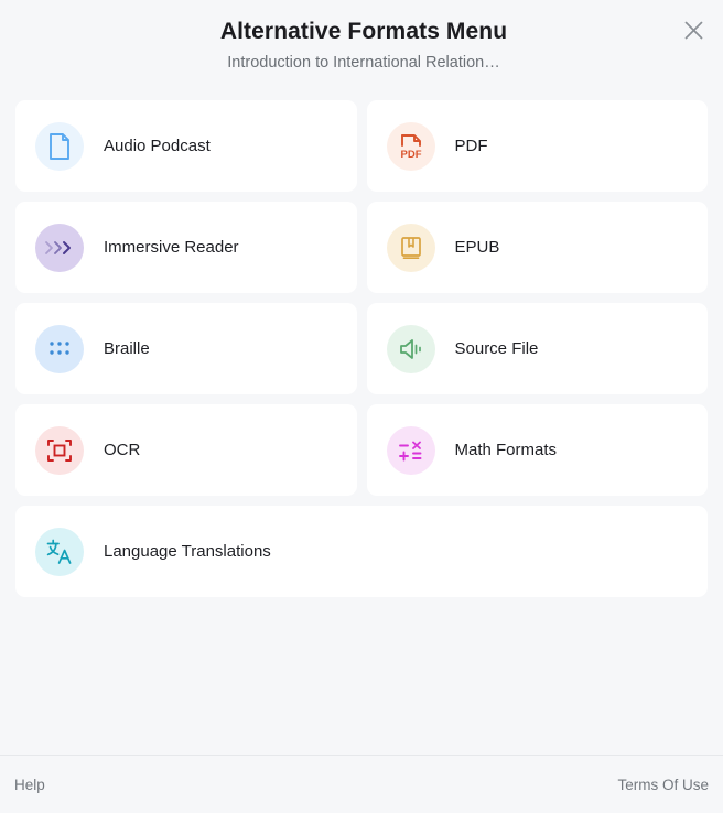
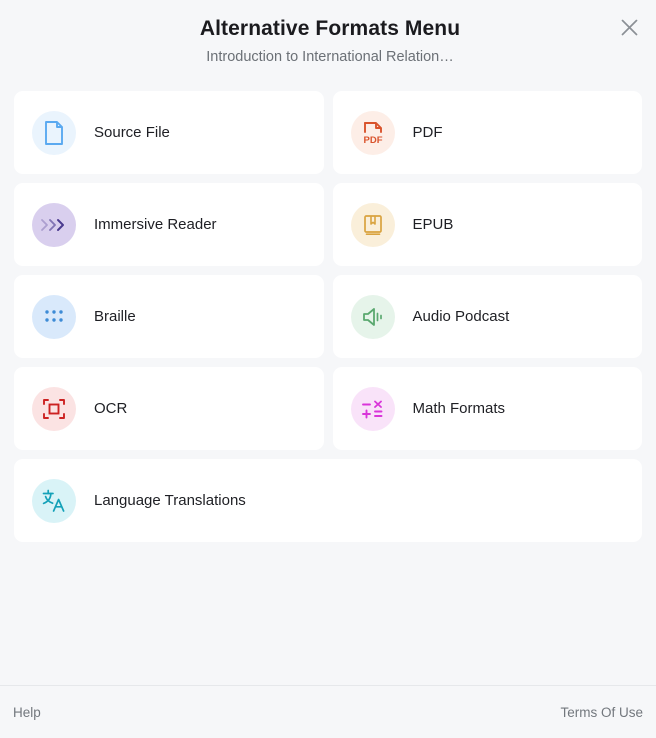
  Alternative Formats Menu
  Introduction to International Relation…
- Audio Podcast
+ Source File
  PDF
  PDF
  Immersive Reader
  EPUB
  Braille
- Source File
+ Audio Podcast
  OCR
  Math Formats
  Language Translations
  Help
  Terms Of Use
